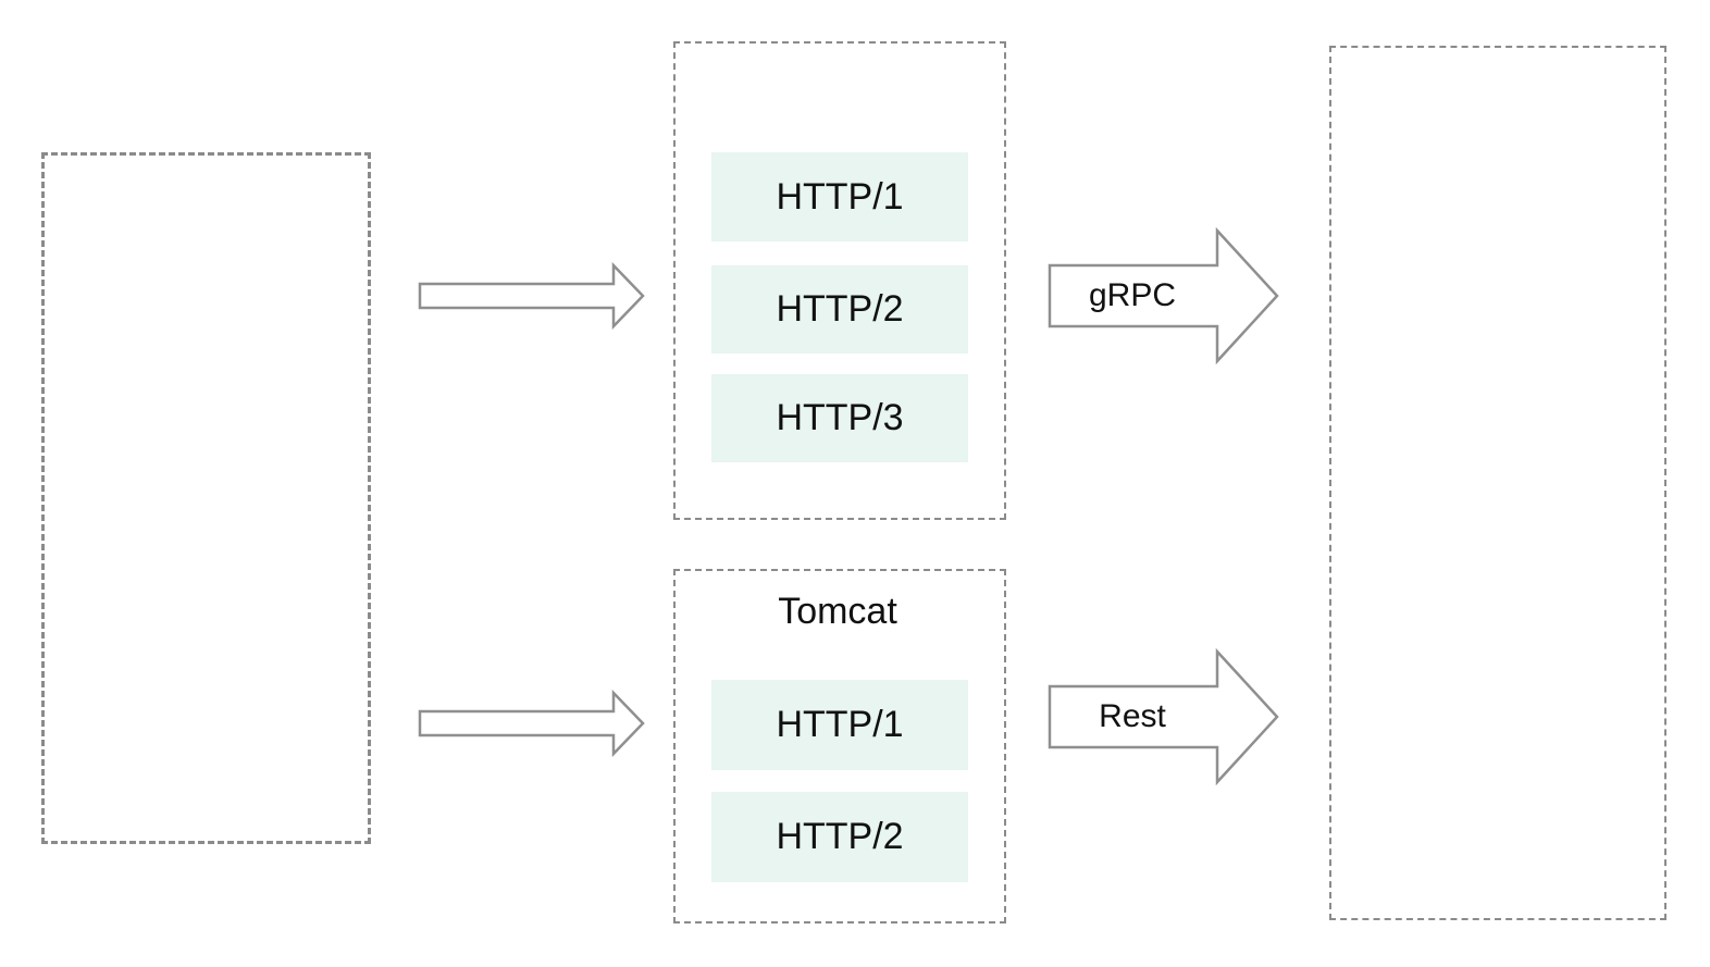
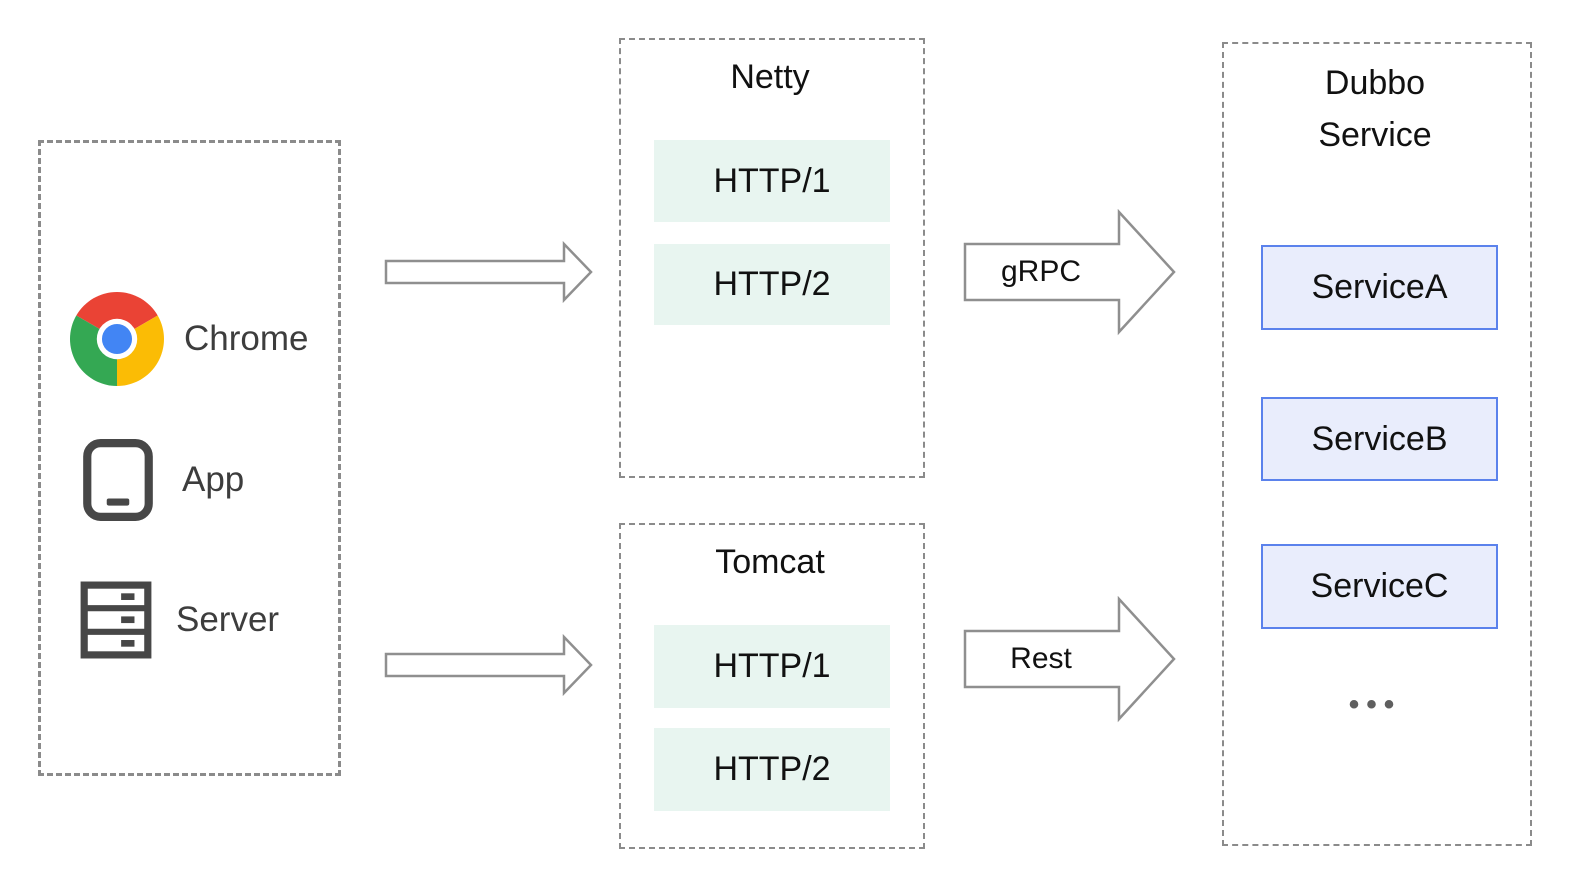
+ Chrome
+ App
+ Server
+ Netty
  HTTP/1
  HTTP/2
- HTTP/3
  Tomcat
  HTTP/1
  HTTP/2
  gRPC
  Rest
+ Dubbo
+ Service
+ ServiceA
+ ServiceB
+ ServiceC
+ •••
